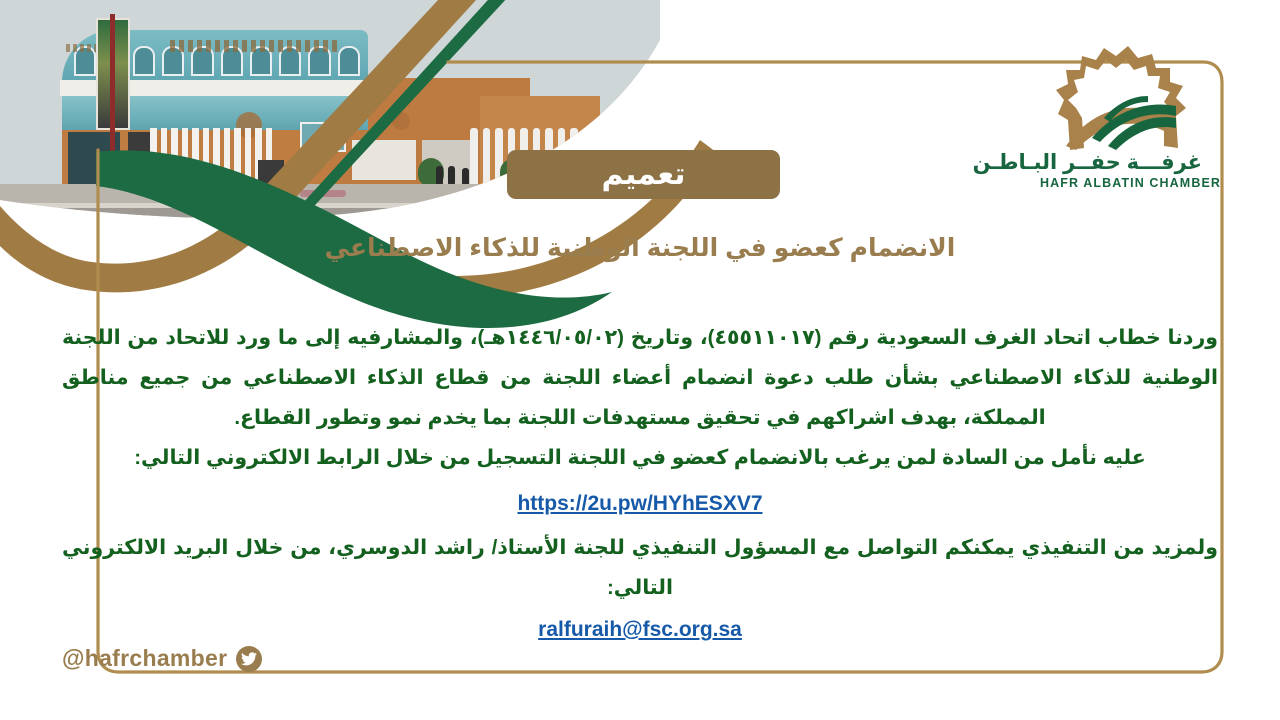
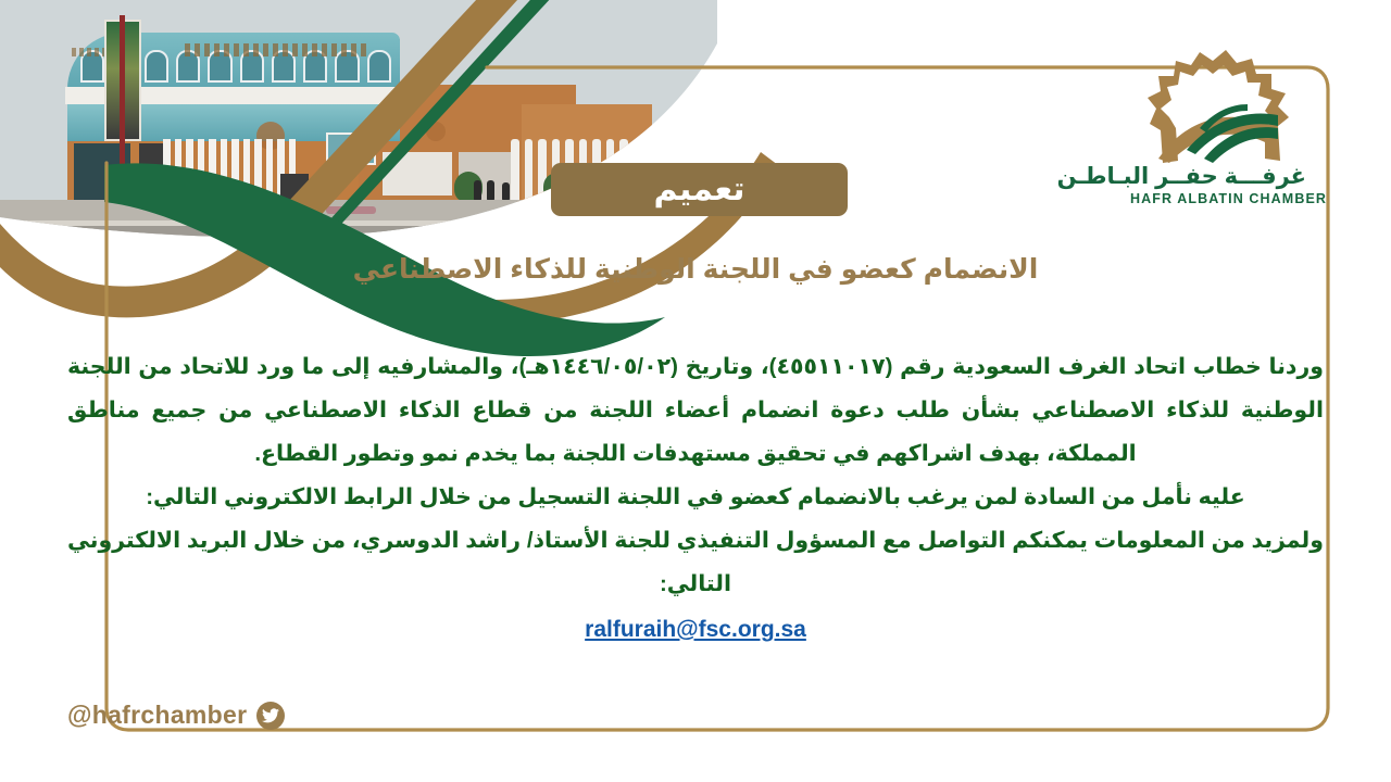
  غرفـــة حفــر البـاطـن
  HAFR ALBATIN CHAMBER
  تعميم
  الانضمام كعضو في اللجنة الوطنية للذكاء الاصطناعي
  وردنا خطاب اتحاد الغرف السعودية رقم (٤٥٥١١٠١٧)، وتاريخ (١٤٤٦/٠٥/٠٢هـ)، والمشارفيه إلى ما ورد للاتحاد من اللجنة الوطنية للذكاء الاصطناعي بشأن طلب دعوة انضمام أعضاء اللجنة من قطاع الذكاء الاصطناعي من جميع مناطق المملكة، بهدف اشراكهم في تحقيق مستهدفات اللجنة بما يخدم نمو وتطور القطاع.
  عليه نأمل من السادة لمن يرغب بالانضمام كعضو في اللجنة التسجيل من خلال الرابط الالكتروني التالي:
- https://2u.pw/HYhESXV7
- ولمزيد من التنفيذي يمكنكم التواصل مع المسؤول التنفيذي للجنة الأستاذ/ راشد الدوسري، من خلال البريد الالكتروني التالي:
+ ولمزيد من المعلومات يمكنكم التواصل مع المسؤول التنفيذي للجنة الأستاذ/ راشد الدوسري، من خلال البريد الالكتروني التالي:
  ralfuraih@fsc.org.sa
  @hafrchamber
